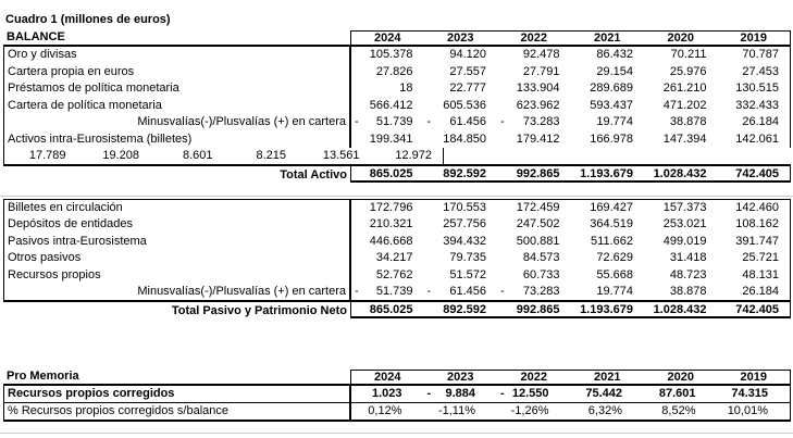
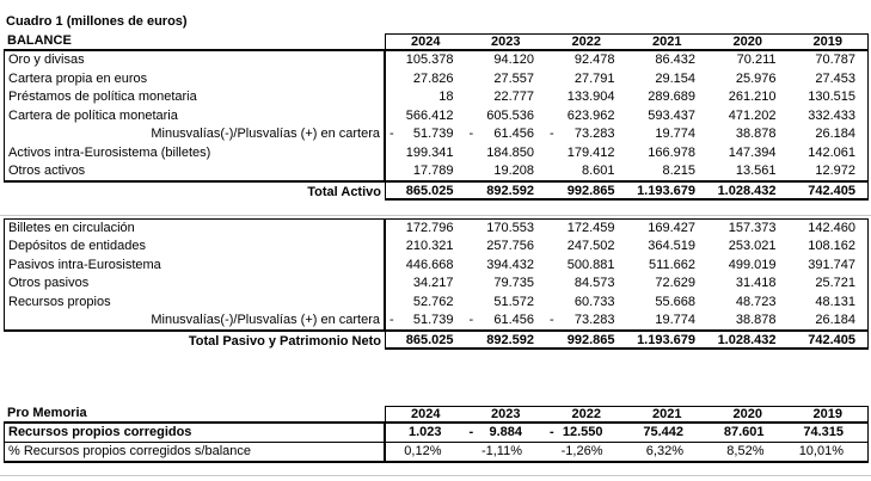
  Cuadro 1 (millones de euros)
  BALANCE
  2024
  2023
  2022
  2021
  2020
  2019
  Oro y divisas
  105.378
  94.120
  92.478
  86.432
  70.211
  70.787
  Cartera propia en euros
  27.826
  27.557
  27.791
  29.154
  25.976
  27.453
  Préstamos de política monetaria
  18
  22.777
  133.904
  289.689
  261.210
  130.515
  Cartera de política monetaria
  566.412
  605.536
  623.962
  593.437
  471.202
  332.433
  Minusvalías(-)/Plusvalías (+) en cartera
  -
  51.739
  -
  61.456
  -
  73.283
  19.774
  38.878
  26.184
  Activos intra-Eurosistema (billetes)
  199.341
  184.850
  179.412
  166.978
  147.394
  142.061
+ Otros activos
  17.789
  19.208
  8.601
  8.215
  13.561
  12.972
  Total Activo
  865.025
  892.592
  992.865
  1.193.679
  1.028.432
  742.405
  Billetes en circulación
  172.796
  170.553
  172.459
  169.427
  157.373
  142.460
  Depósitos de entidades
  210.321
  257.756
  247.502
  364.519
  253.021
  108.162
  Pasivos intra-Eurosistema
  446.668
  394.432
  500.881
  511.662
  499.019
  391.747
  Otros pasivos
  34.217
  79.735
  84.573
  72.629
  31.418
  25.721
  Recursos propios
  52.762
  51.572
  60.733
  55.668
  48.723
  48.131
  Minusvalías(-)/Plusvalías (+) en cartera
  -
  51.739
  -
  61.456
  -
  73.283
  19.774
  38.878
  26.184
  Total Pasivo y Patrimonio Neto
  865.025
  892.592
  992.865
  1.193.679
  1.028.432
  742.405
  Pro Memoria
  2024
  2023
  2022
  2021
  2020
  2019
  Recursos propios corregidos
  1.023
  -
  9.884
  -
  12.550
  75.442
  87.601
  74.315
  % Recursos propios corregidos s/balance
  0,12%
  -1,11%
  -1,26%
  6,32%
  8,52%
  10,01%
